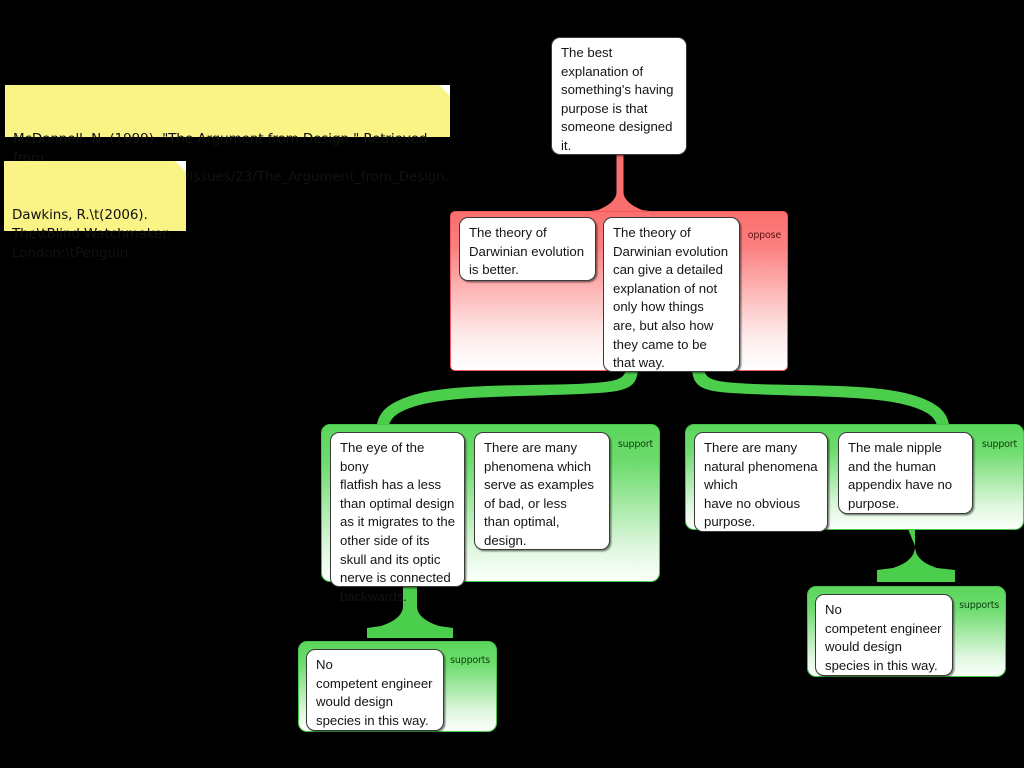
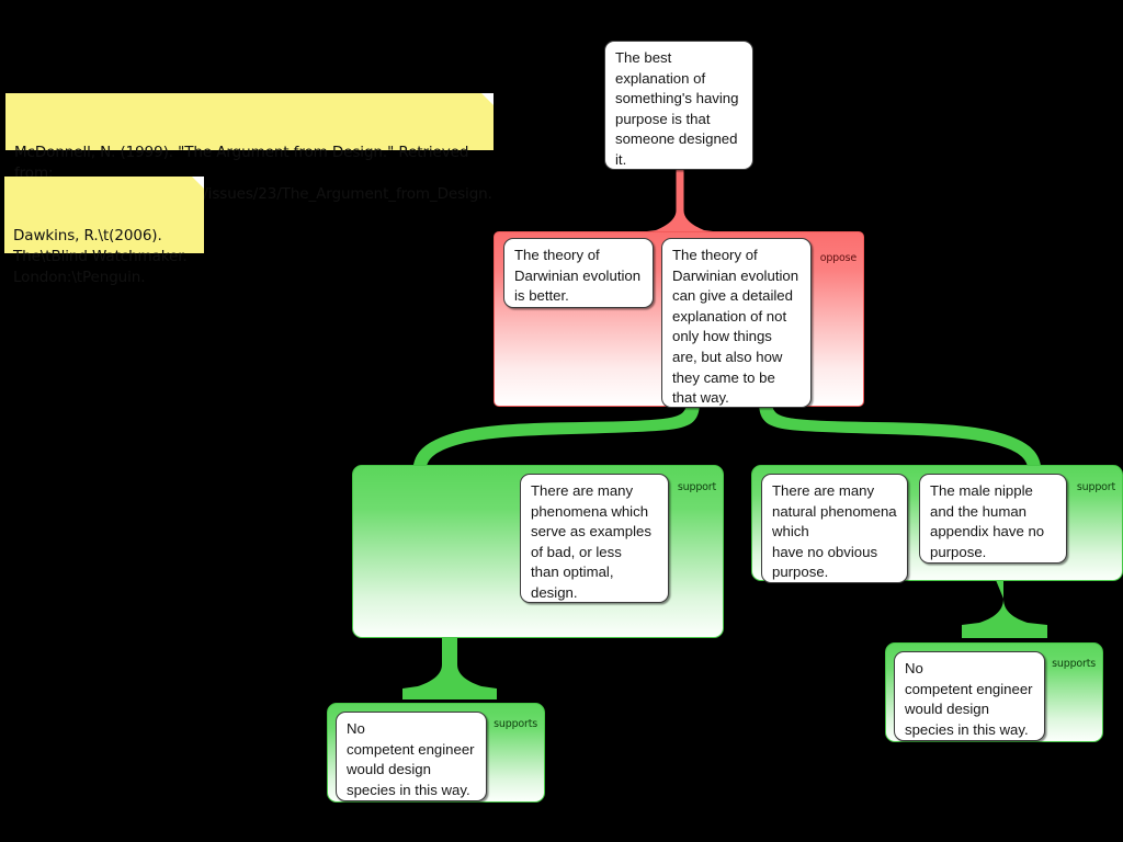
  oppose
  support
  support
  supports
  supports
  The best
  explanation of
  something's having
  purpose is that
  someone designed
  it.
  The theory of
  Darwinian evolution
  is better.
  The theory of
  Darwinian evolution
  can give a detailed
  explanation of not
  only how things
  are, but also how
  they came to be
  that way.
- The eye of the bony
- flatfish has a less
- than optimal design
- as it migrates to the
- other side of its
- skull and its optic
- nerve is connected
- backwards.
  There are many
  phenomena which
  serve as examples
  of bad, or less
  than optimal,
  design.
  There are many
  natural phenomena
  which
  have no obvious
  purpose.
  The male nipple
  and the human
  appendix have no
  purpose.
  No
  competent engineer
  would design
  species in this way.
  No
  competent engineer
  would design
  species in this way.
  McDonnell, N. (1999). "The Argument from Design." Retrieved from:
  Dawkins, R.\t(2006).
  The\tBlind Watchmaker.
